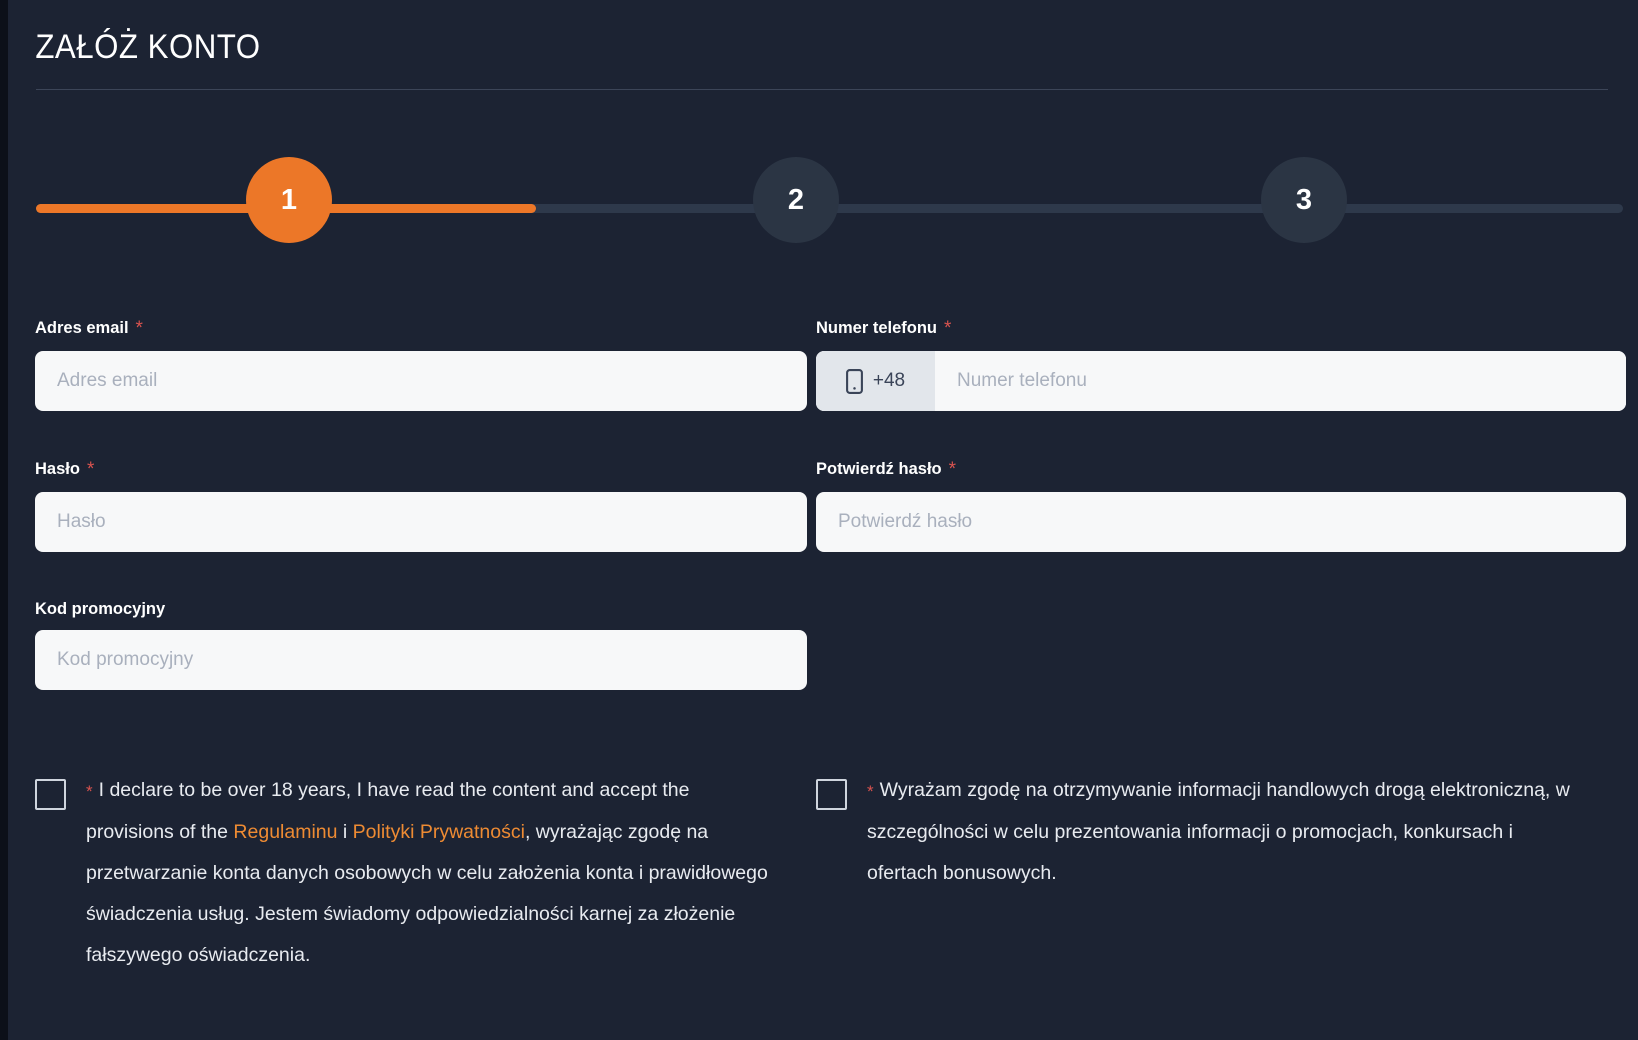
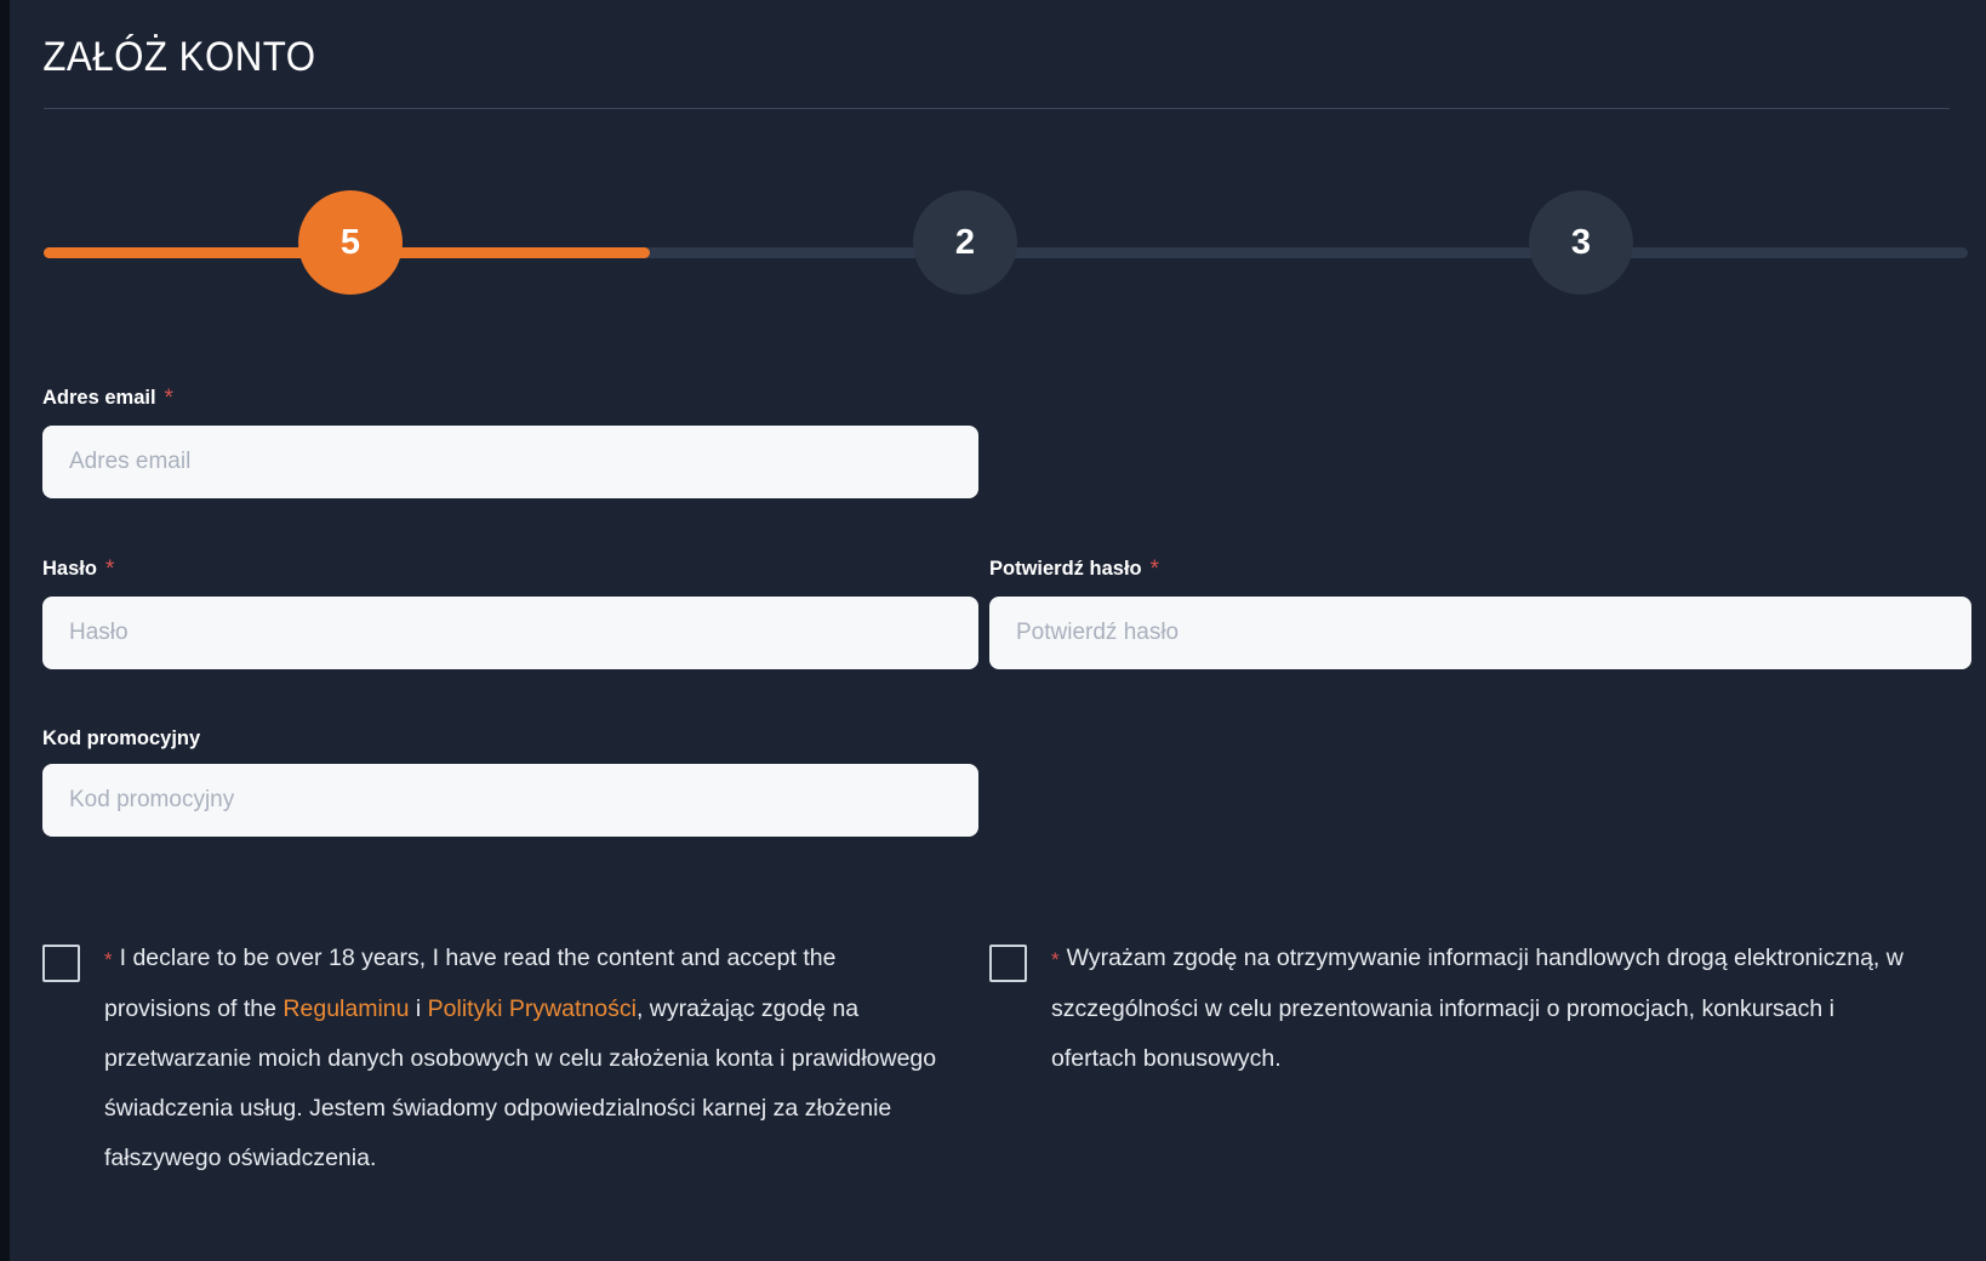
  ZAŁÓŻ KONTO
- 1
+ 5
  2
  3
  Adres email *
  Adres email
- Numer telefonu *
- +48
- Numer telefonu
  Hasło *
  Hasło
  Potwierdź hasło *
  Potwierdź hasło
  Kod promocyjny
  Kod promocyjny
- * I declare to be over 18 years, I have read the content and accept the provisions of the Regulaminu i Polityki Prywatności, wyrażając zgodę na przetwarzanie konta danych osobowych w celu założenia konta i prawidłowego świadczenia usług. Jestem świadomy odpowiedzialności karnej za złożenie fałszywego oświadczenia.
+ * I declare to be over 18 years, I have read the content and accept the provisions of the Regulaminu i Polityki Prywatności, wyrażając zgodę na przetwarzanie moich danych osobowych w celu założenia konta i prawidłowego świadczenia usług. Jestem świadomy odpowiedzialności karnej za złożenie fałszywego oświadczenia.
  * Wyrażam zgodę na otrzymywanie informacji handlowych drogą elektroniczną, w szczególności w celu prezentowania informacji o promocjach, konkursach i ofertach bonusowych.
